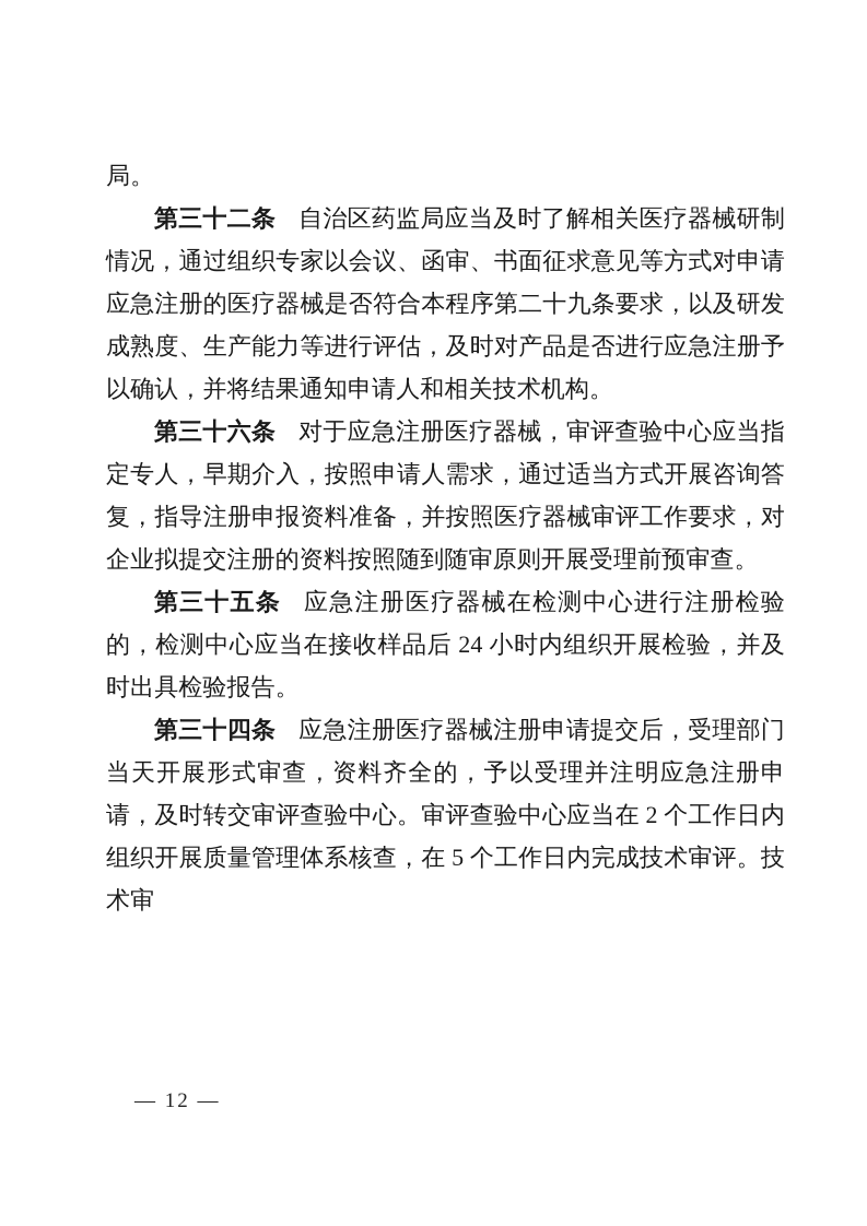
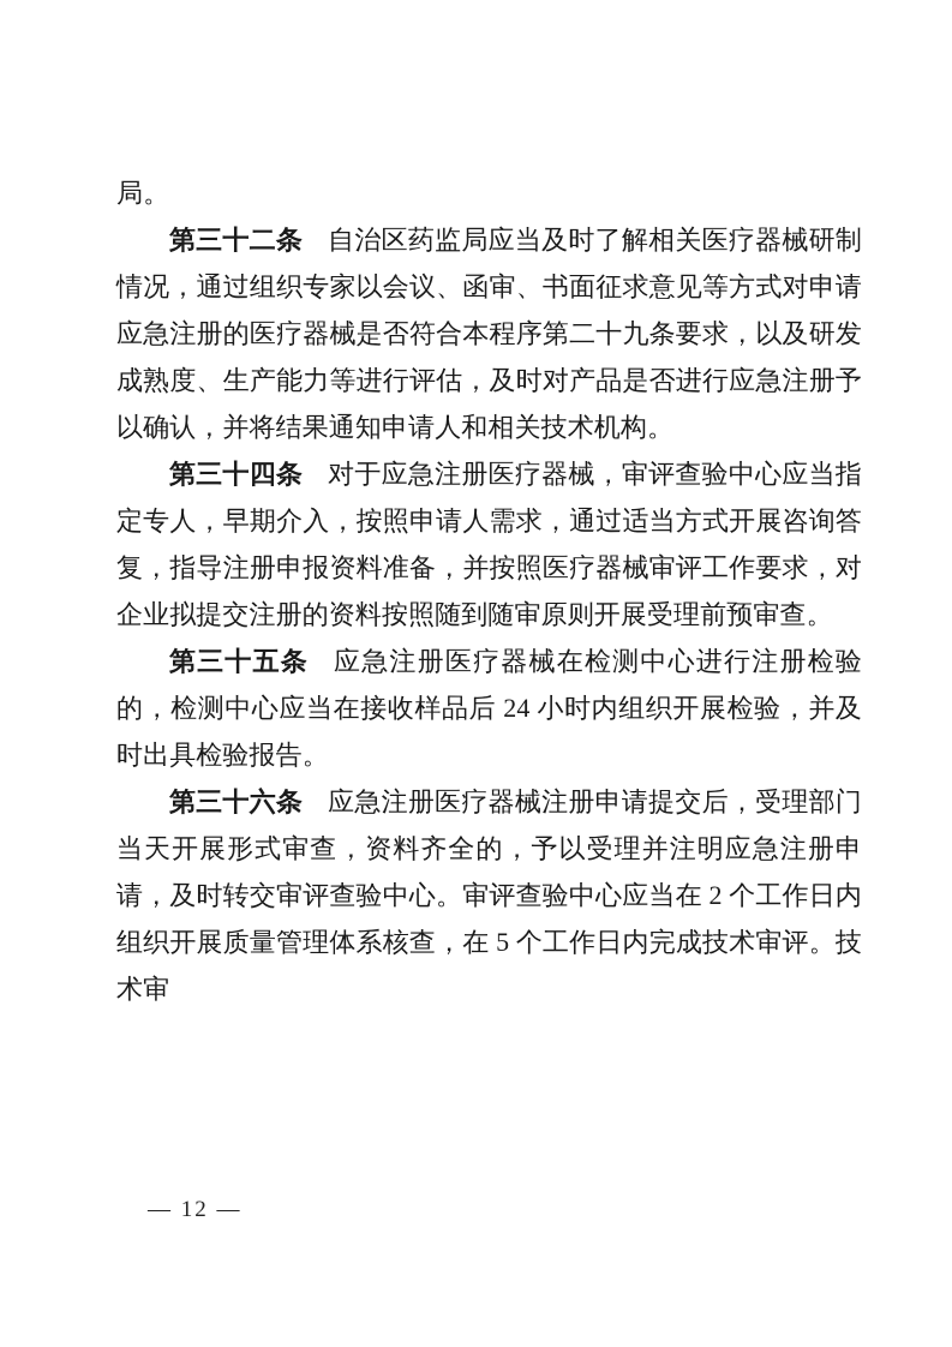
  局。
  第三十二条 自治区药监局应当及时了解相关医疗器械研制情况，通过组织专家以会议、函审、书面征求意见等方式对申请应急注册的医疗器械是否符合本程序第二十九条要求，以及研发成熟度、生产能力等进行评估，及时对产品是否进行应急注册予以确认，并将结果通知申请人和相关技术机构。
- 第三十六条 对于应急注册医疗器械，审评查验中心应当指定专人，早期介入，按照申请人需求，通过适当方式开展咨询答复，指导注册申报资料准备，并按照医疗器械审评工作要求，对企业拟提交注册的资料按照随到随审原则开展受理前预审查。
+ 第三十四条 对于应急注册医疗器械，审评查验中心应当指定专人，早期介入，按照申请人需求，通过适当方式开展咨询答复，指导注册申报资料准备，并按照医疗器械审评工作要求，对企业拟提交注册的资料按照随到随审原则开展受理前预审查。
  第三十五条 应急注册医疗器械在检测中心进行注册检验的，检测中心应当在接收样品后 24 小时内组织开展检验，并及时出具检验报告。
- 第三十四条 应急注册医疗器械注册申请提交后，受理部门当天开展形式审查，资料齐全的，予以受理并注明应急注册申请，及时转交审评查验中心。审评查验中心应当在 2 个工作日内组织开展质量管理体系核查，在 5 个工作日内完成技术审评。技术审
+ 第三十六条 应急注册医疗器械注册申请提交后，受理部门当天开展形式审查，资料齐全的，予以受理并注明应急注册申请，及时转交审评查验中心。审评查验中心应当在 2 个工作日内组织开展质量管理体系核查，在 5 个工作日内完成技术审评。技术审
  — 12 —
